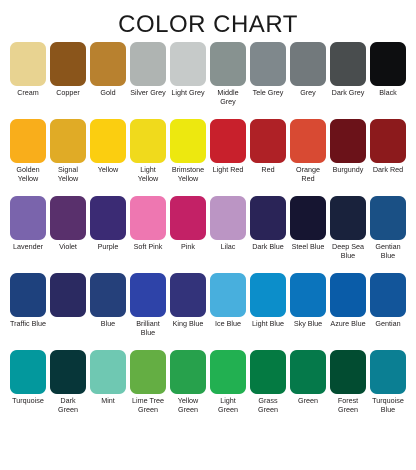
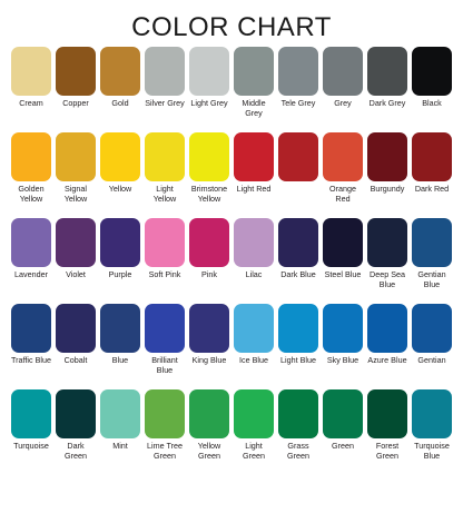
  COLOR CHART
  Cream
  Copper
  Gold
  Silver Grey
  Light Grey
  Middle Grey
  Tele Grey
  Grey
  Dark Grey
  Black
  Golden Yellow
  Signal Yellow
  Yellow
  Light Yellow
  Brimstone Yellow
  Light Red
- Red
  Orange Red
  Burgundy
  Dark Red
  Lavender
  Violet
  Purple
  Soft Pink
  Pink
  Lilac
  Dark Blue
  Steel Blue
  Deep Sea Blue
  Gentian Blue
  Traffic Blue
+ Cobalt
  Blue
  Brilliant Blue
  King Blue
  Ice Blue
  Light Blue
  Sky Blue
  Azure Blue
  Gentian
  Turquoise
  Dark Green
  Mint
  Lime Tree Green
  Yellow Green
  Light Green
  Grass Green
  Green
  Forest Green
  Turquoise Blue
